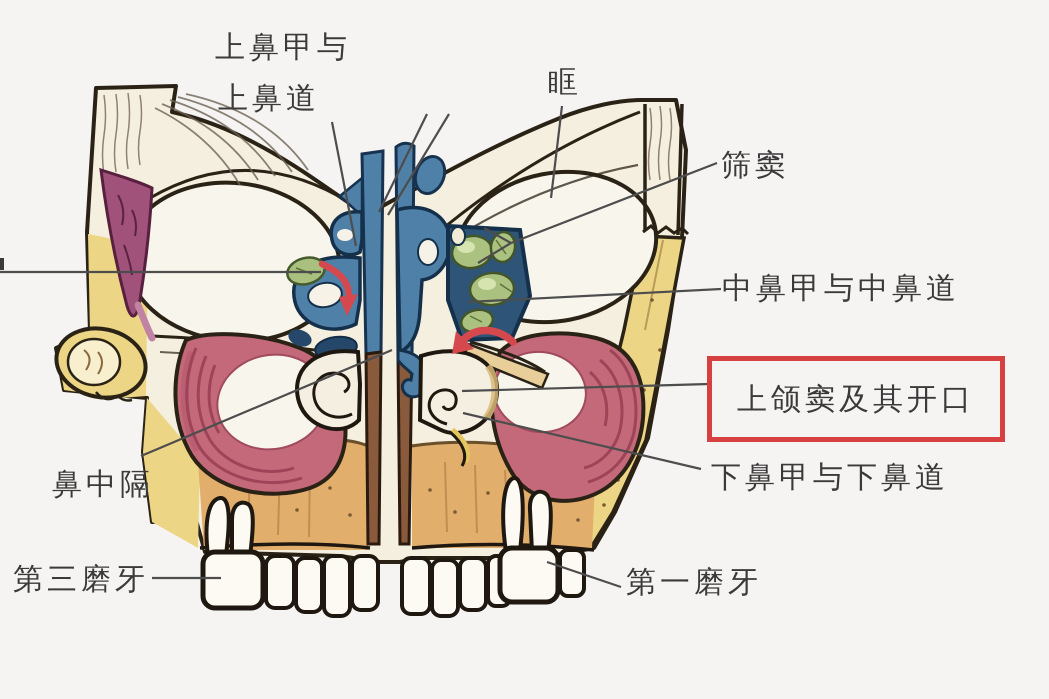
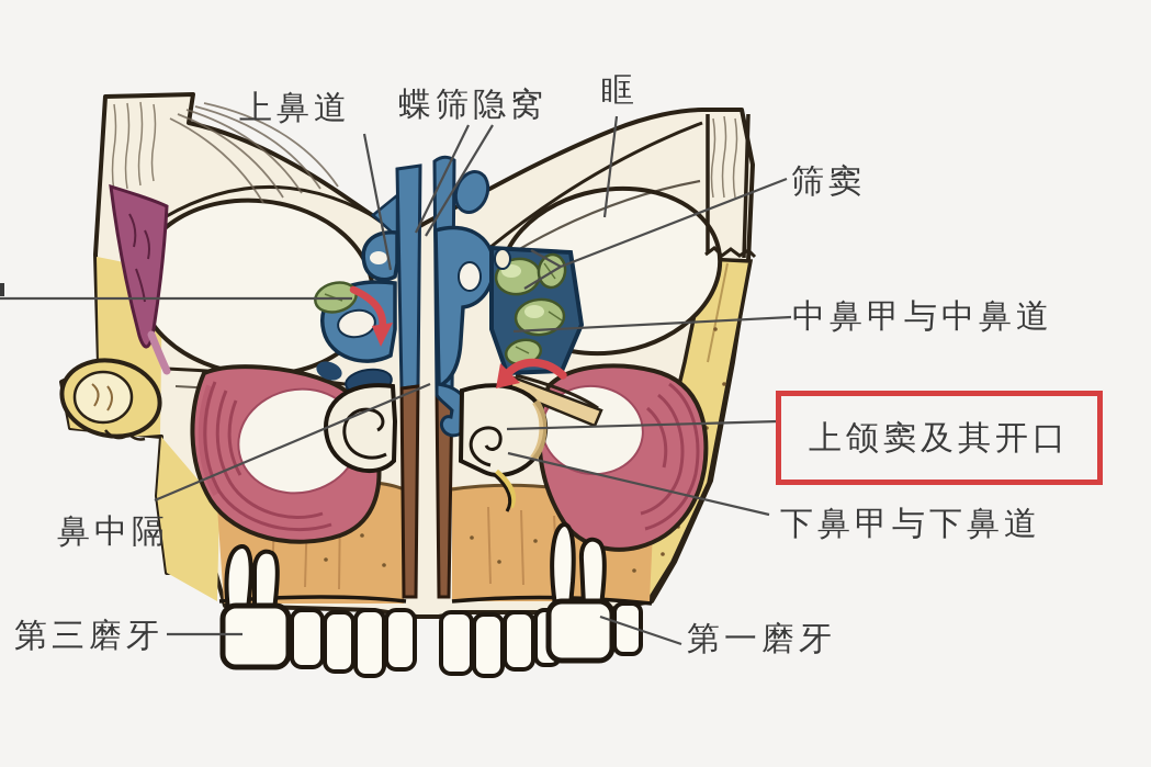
- 上鼻甲与
  上鼻道
+ 蝶筛隐窝
  眶
  筛窦
  中鼻甲与中鼻道
  上颌窦及其开口
  下鼻甲与下鼻道
  鼻中隔
  第三磨牙
  第一磨牙
